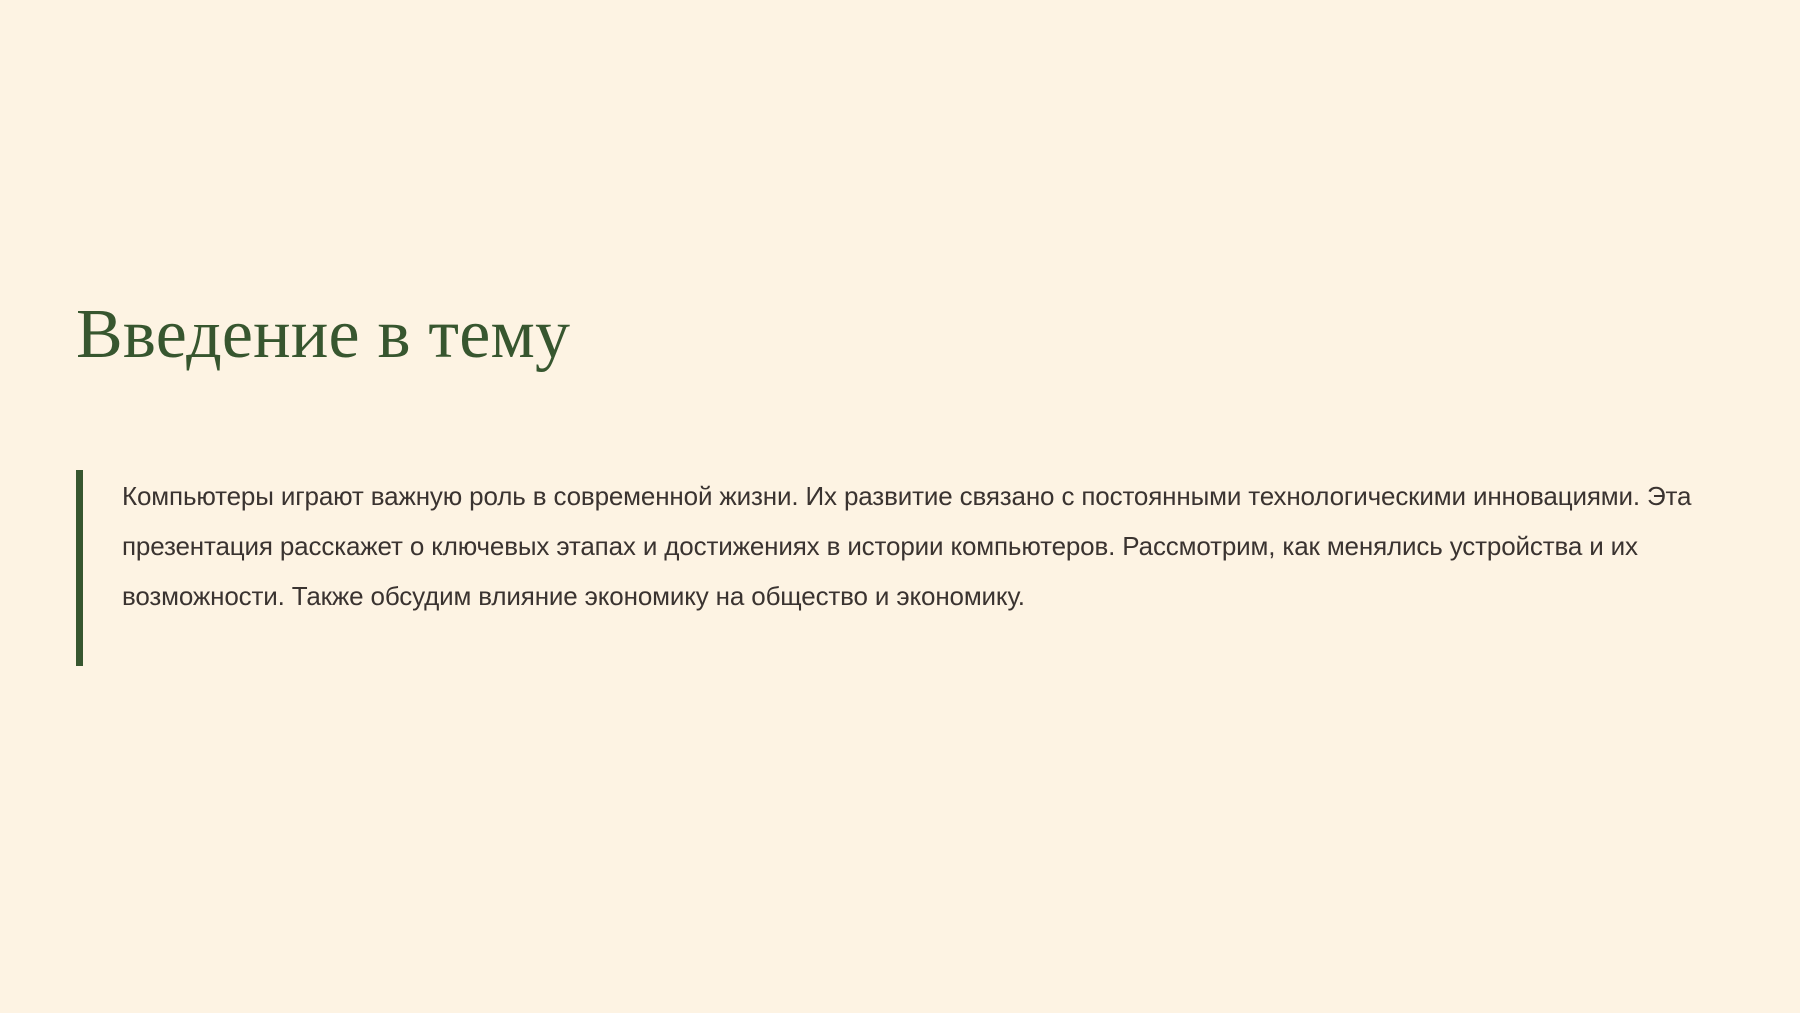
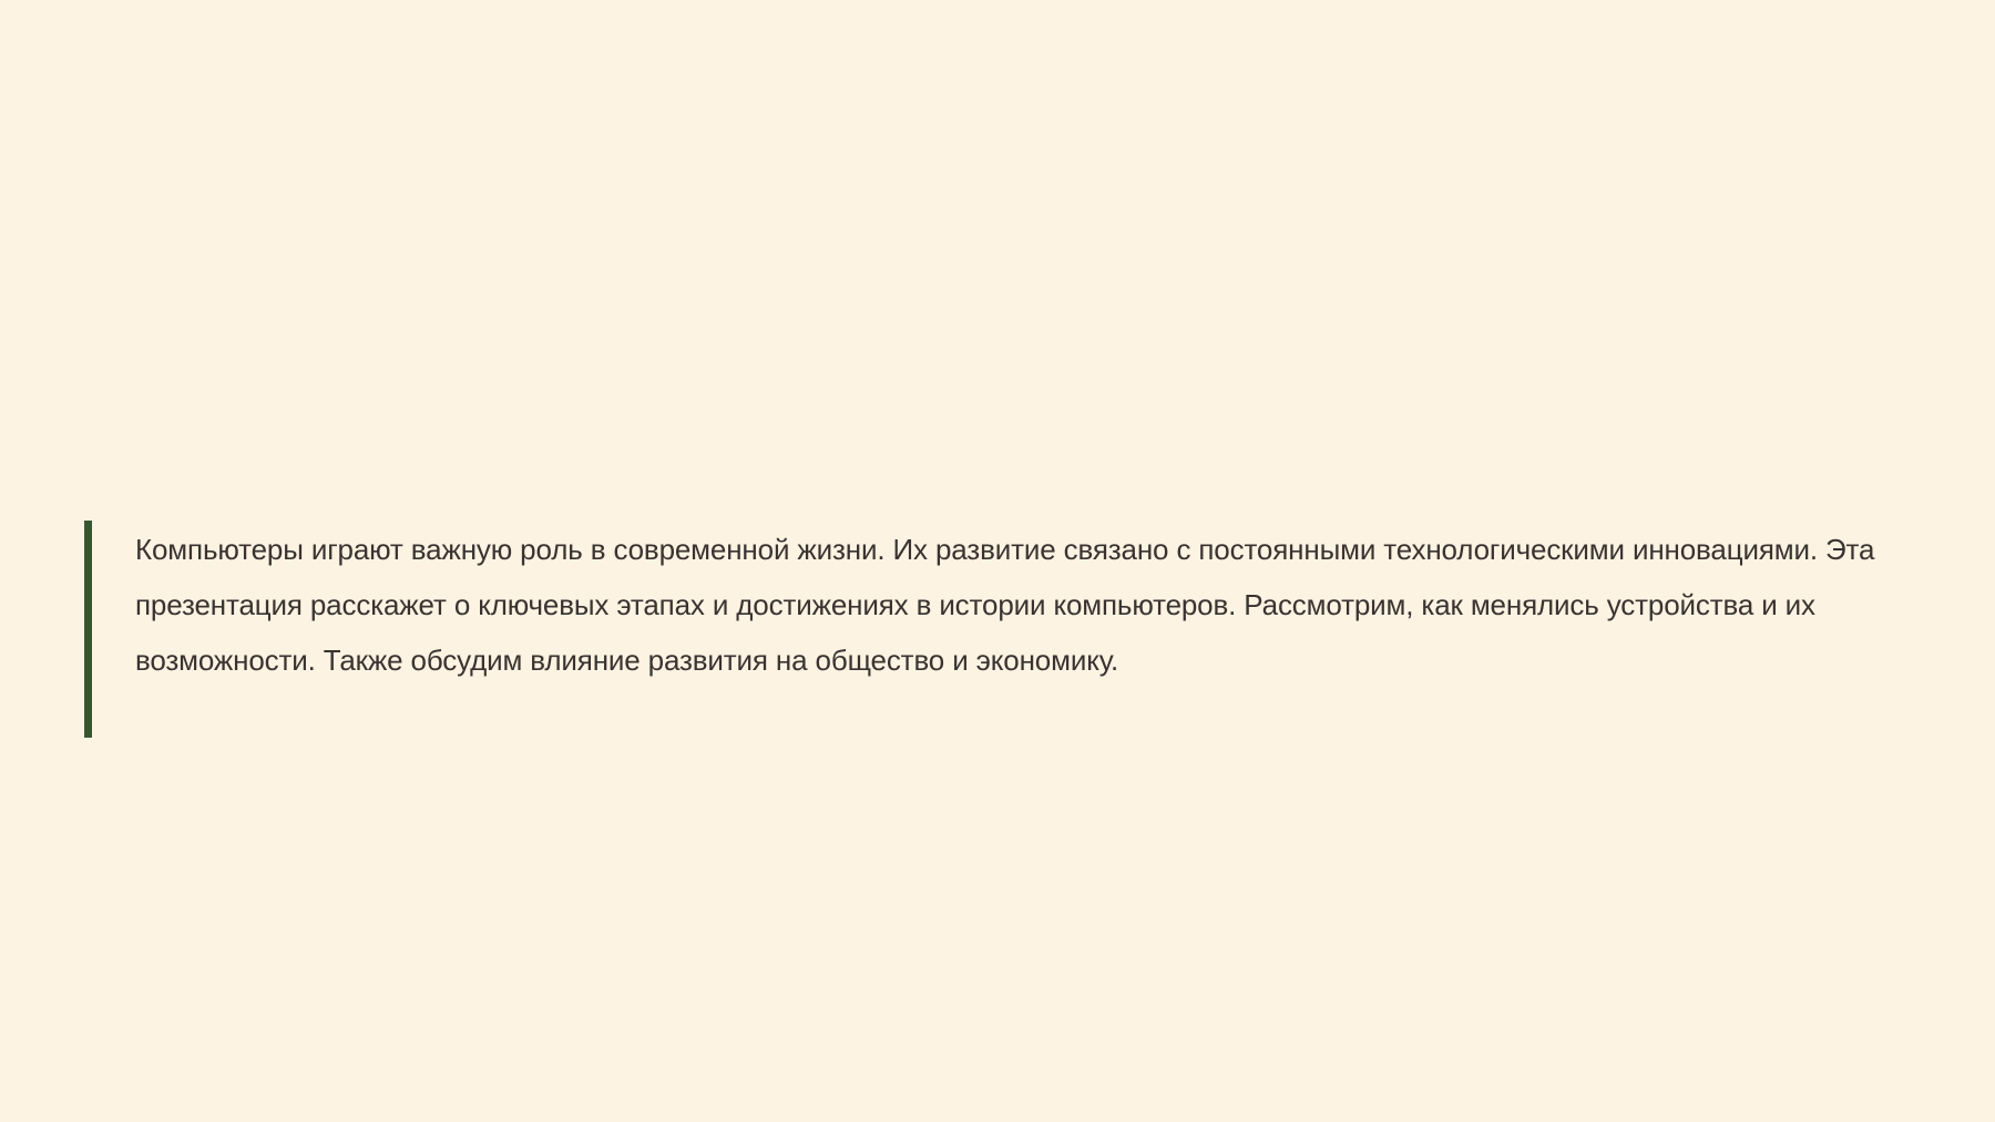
- Введение в тему
- Компьютеры играют важную роль в современной жизни. Их развитие связано с постоянными технологическими инновациями. Эта презентация расскажет о ключевых этапах и достижениях в истории компьютеров. Рассмотрим, как менялись устройства и их возможности. Также обсудим влияние экономику на общество и экономику.
+ Компьютеры играют важную роль в современной жизни. Их развитие связано с постоянными технологическими инновациями. Эта презентация расскажет о ключевых этапах и достижениях в истории компьютеров. Рассмотрим, как менялись устройства и их возможности. Также обсудим влияние развития на общество и экономику.
